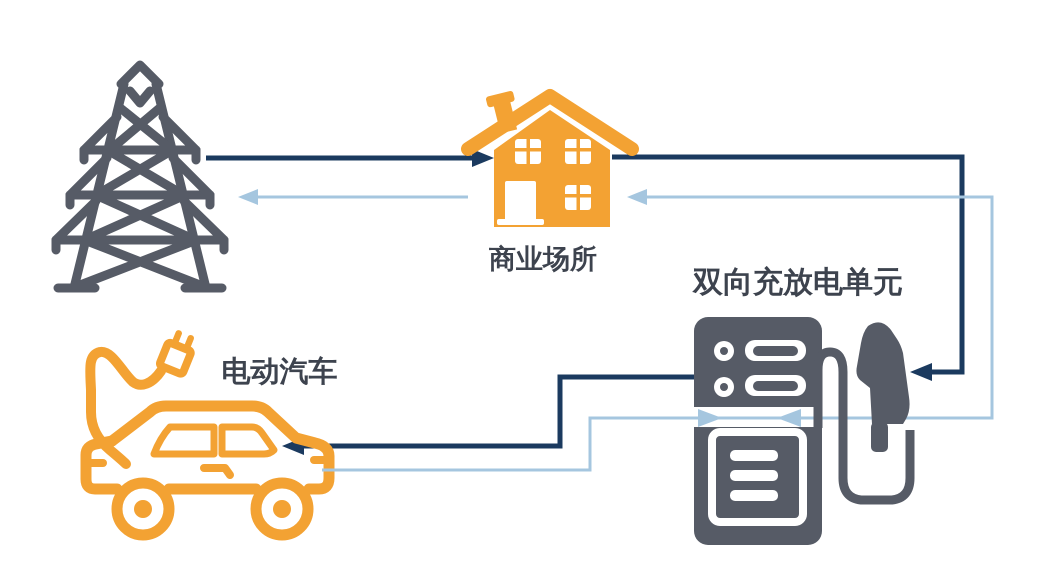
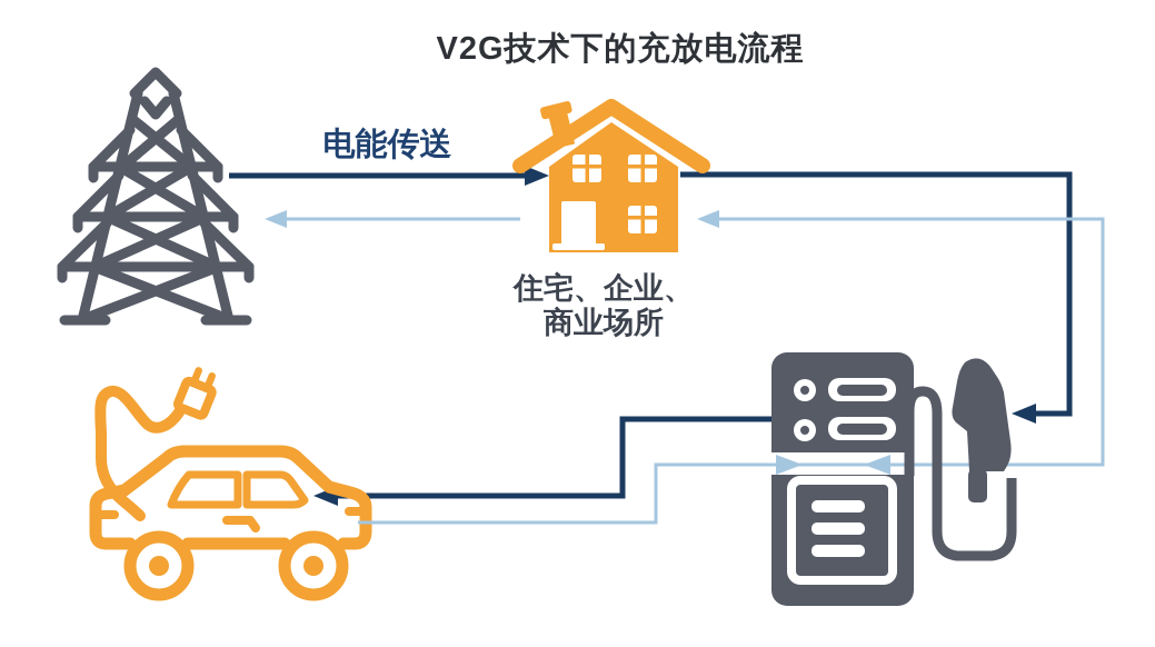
+ V2G技术下的充放电流程
+ 电能传送
+ 住宅、企业、
  商业场所
- 双向充放电单元
- 电动汽车
